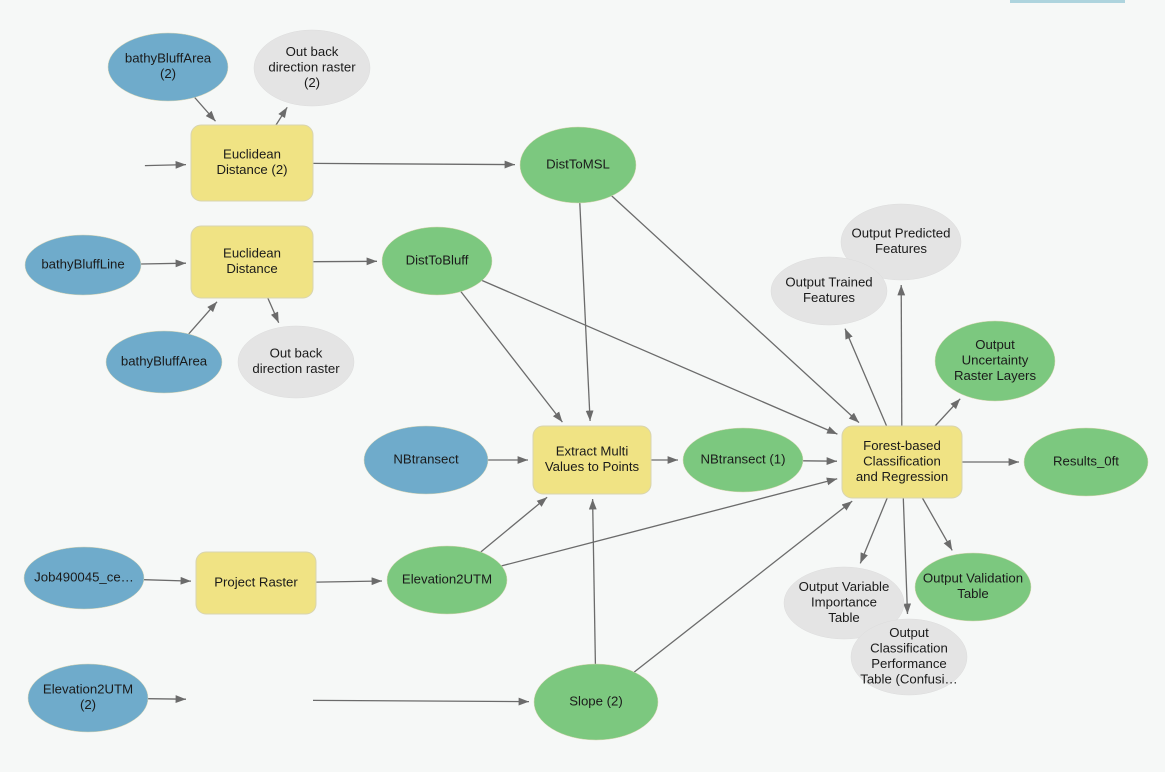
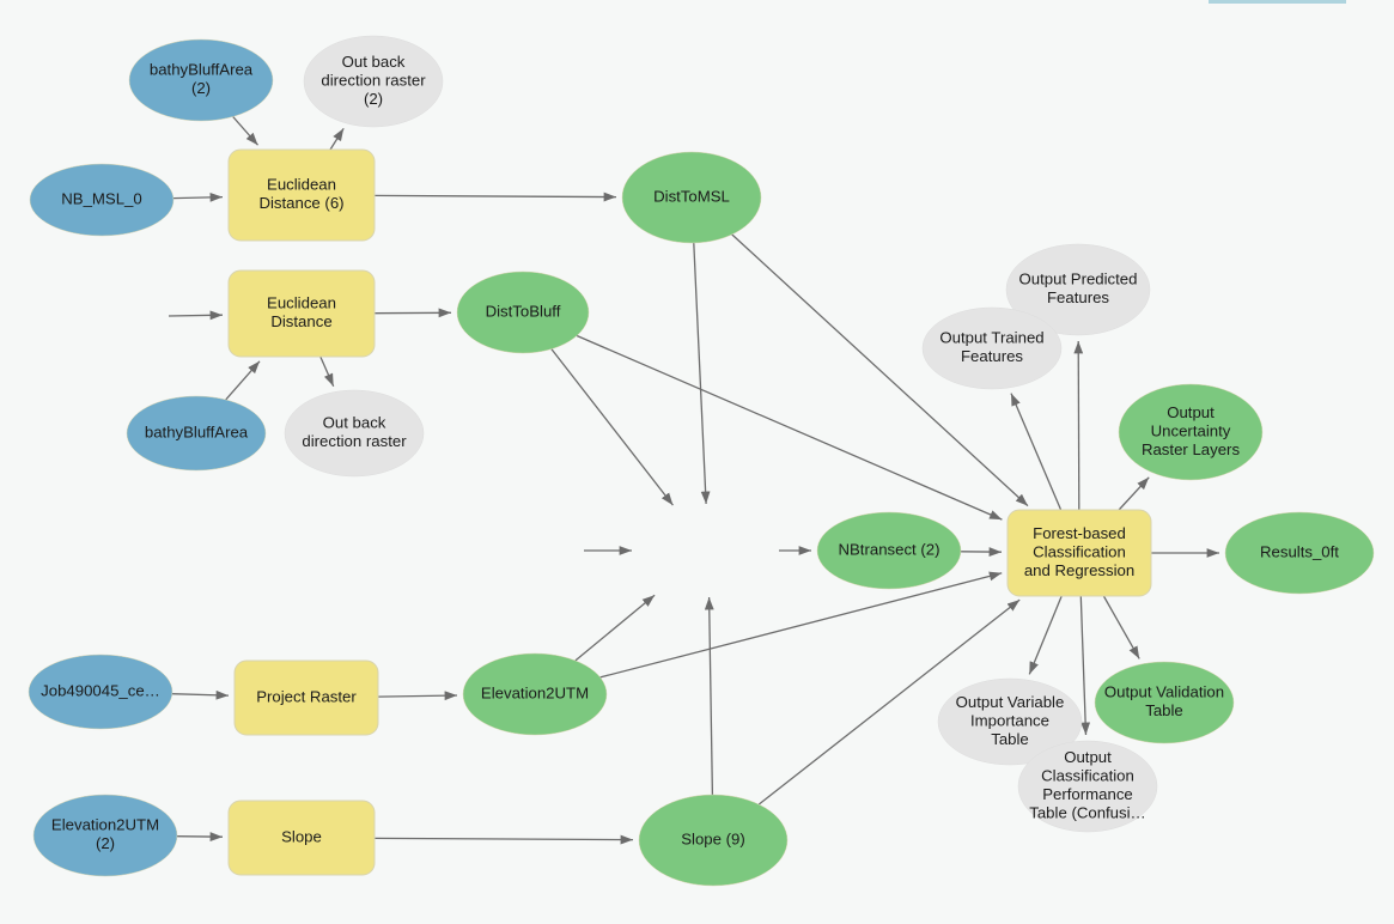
  bathyBluffArea
  (2)
  Out back
  direction raster
  (2)
+ NB_MSL_0
  Euclidean
- Distance (2)
+ Distance (6)
  DistToMSL
- bathyBluffLine
  Euclidean
  Distance
  DistToBluff
  bathyBluffArea
  Out back
  direction raster
  Output Predicted
  Features
  Output Trained
  Features
  Output
  Uncertainty
  Raster Layers
- NBtransect
- Extract Multi
- Values to Points
- NBtransect (1)
+ NBtransect (2)
  Forest-based
  Classification
  and Regression
  Results_0ft
  Job490045_ce…
  Project Raster
  Elevation2UTM
  Output Variable
  Importance
  Table
  Output Validation
  Table
  Output
  Classification
  Performance
  Table (Confusi…
  Elevation2UTM
  (2)
+ Slope
- Slope (2)
+ Slope (9)
